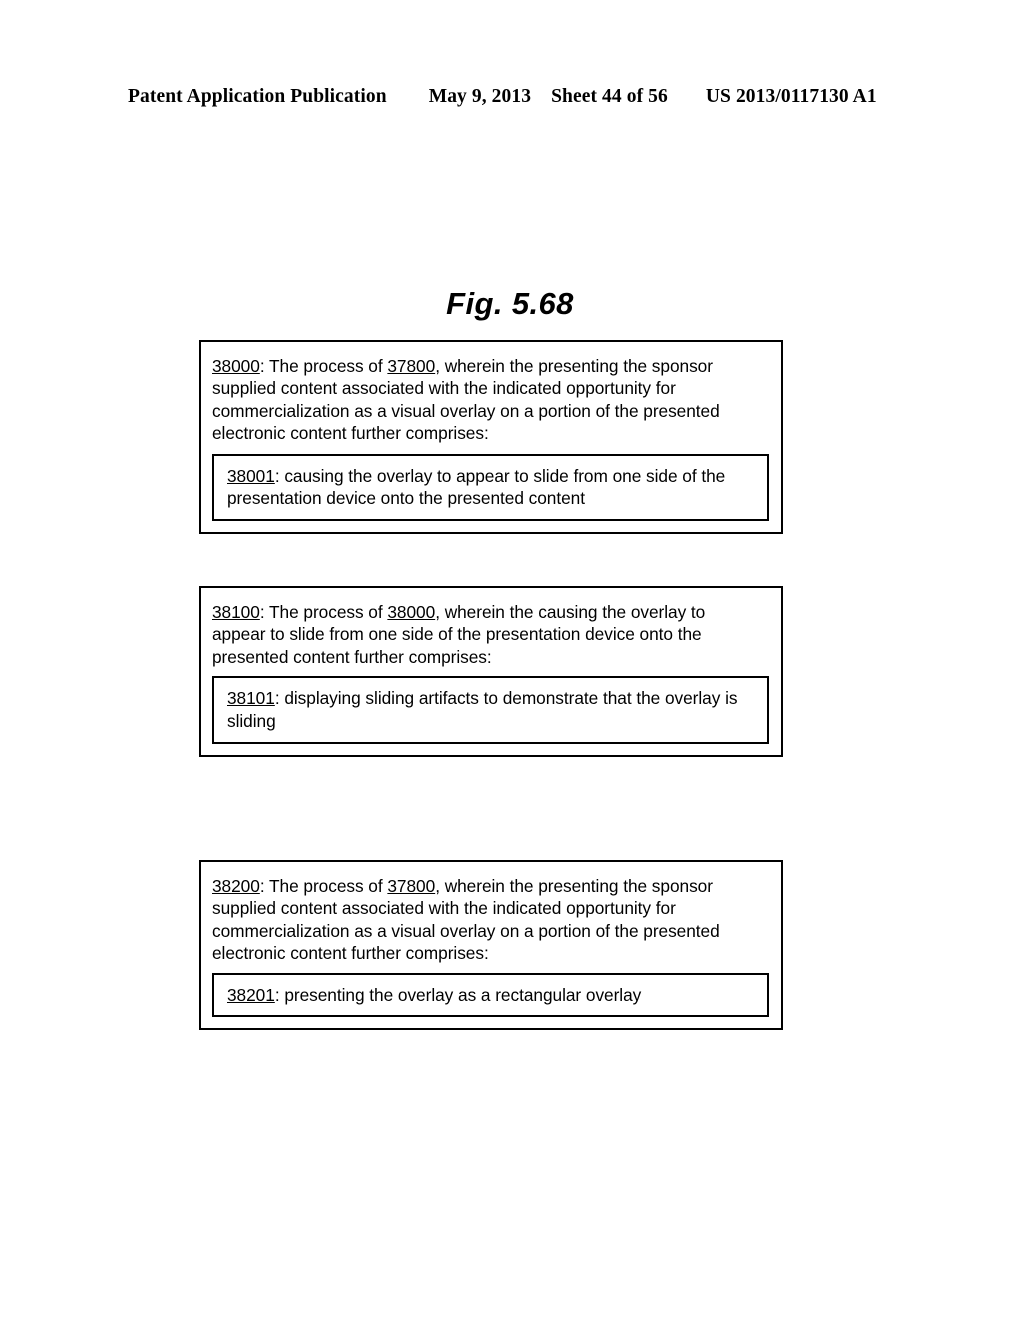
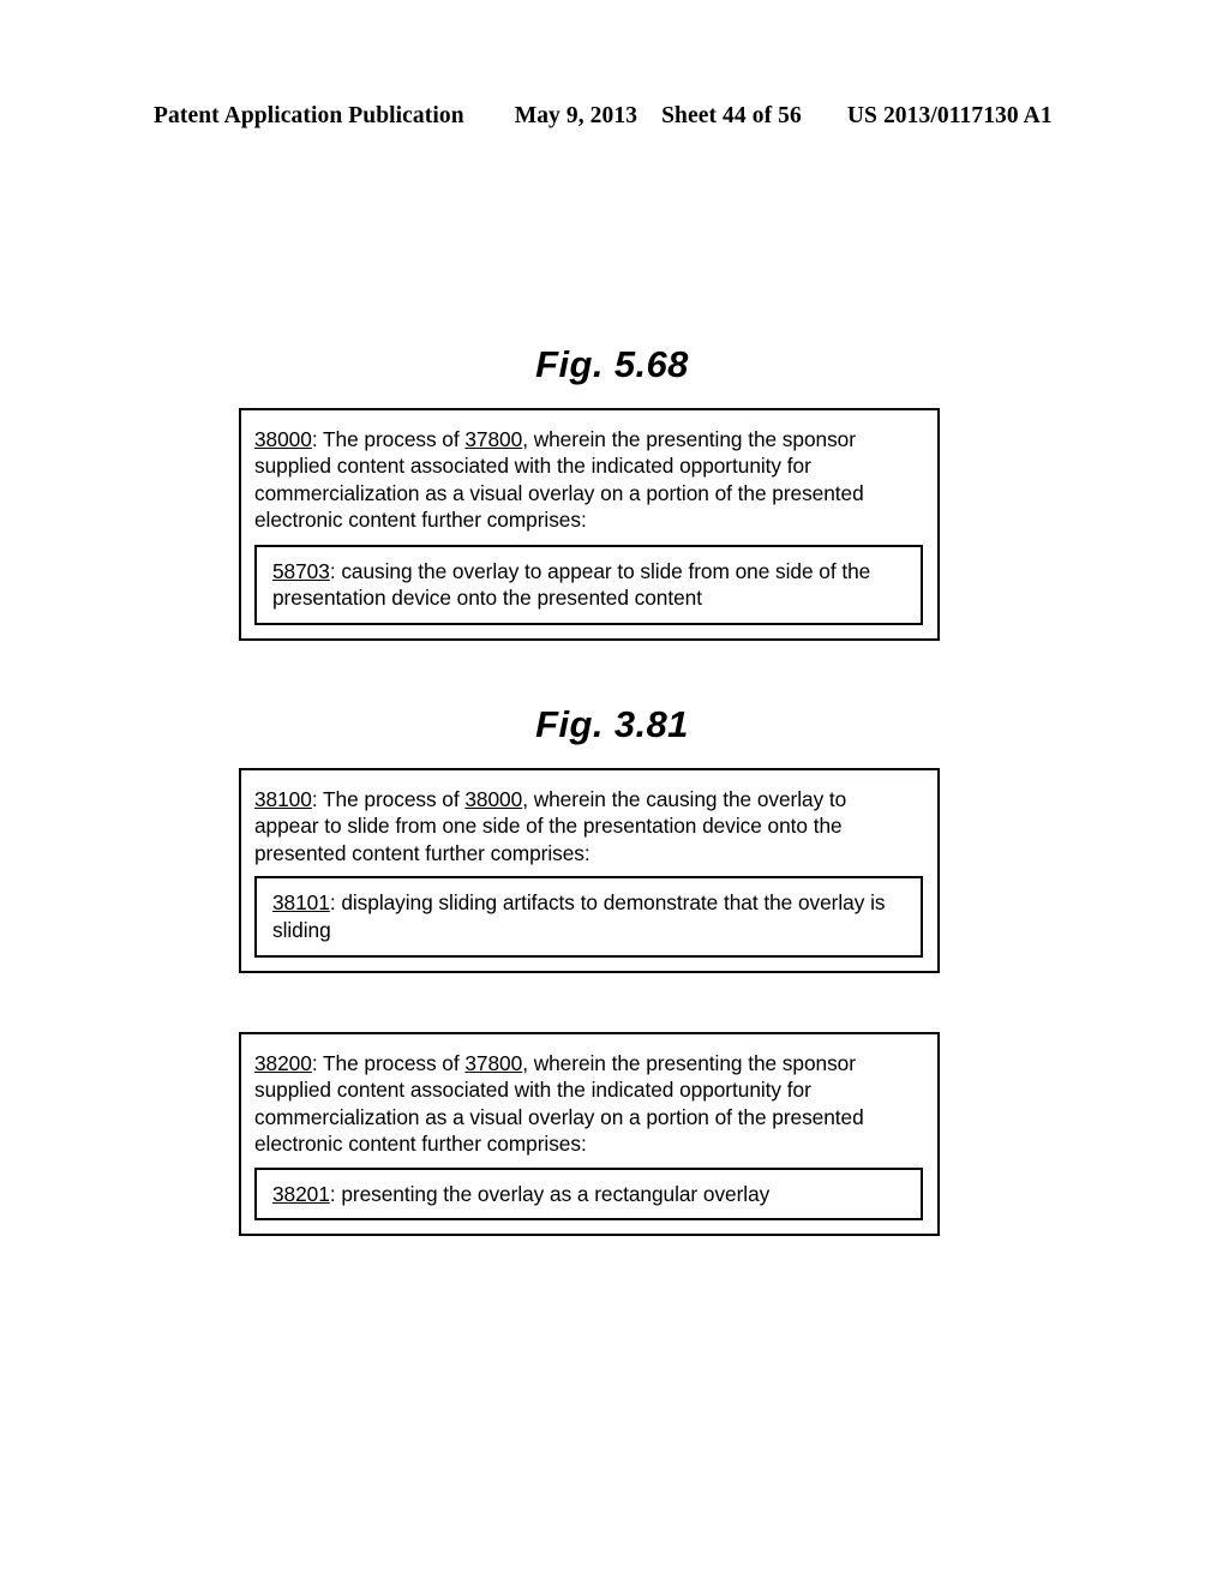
  Patent Application Publication
  May 9, 2013
  Sheet 44 of 56
  US 2013/0117130 A1
  Fig. 5.68
  38000: The process of 37800, wherein the presenting the sponsor supplied content associated with the indicated opportunity for commercialization as a visual overlay on a portion of the presented electronic content further comprises:
- 38001: causing the overlay to appear to slide from one side of the presentation device onto the presented content
+ 58703: causing the overlay to appear to slide from one side of the presentation device onto the presented content
+ Fig. 3.81
  38100: The process of 38000, wherein the causing the overlay to appear to slide from one side of the presentation device onto the presented content further comprises:
  38101: displaying sliding artifacts to demonstrate that the overlay is sliding
  38200: The process of 37800, wherein the presenting the sponsor supplied content associated with the indicated opportunity for commercialization as a visual overlay on a portion of the presented electronic content further comprises:
  38201: presenting the overlay as a rectangular overlay
